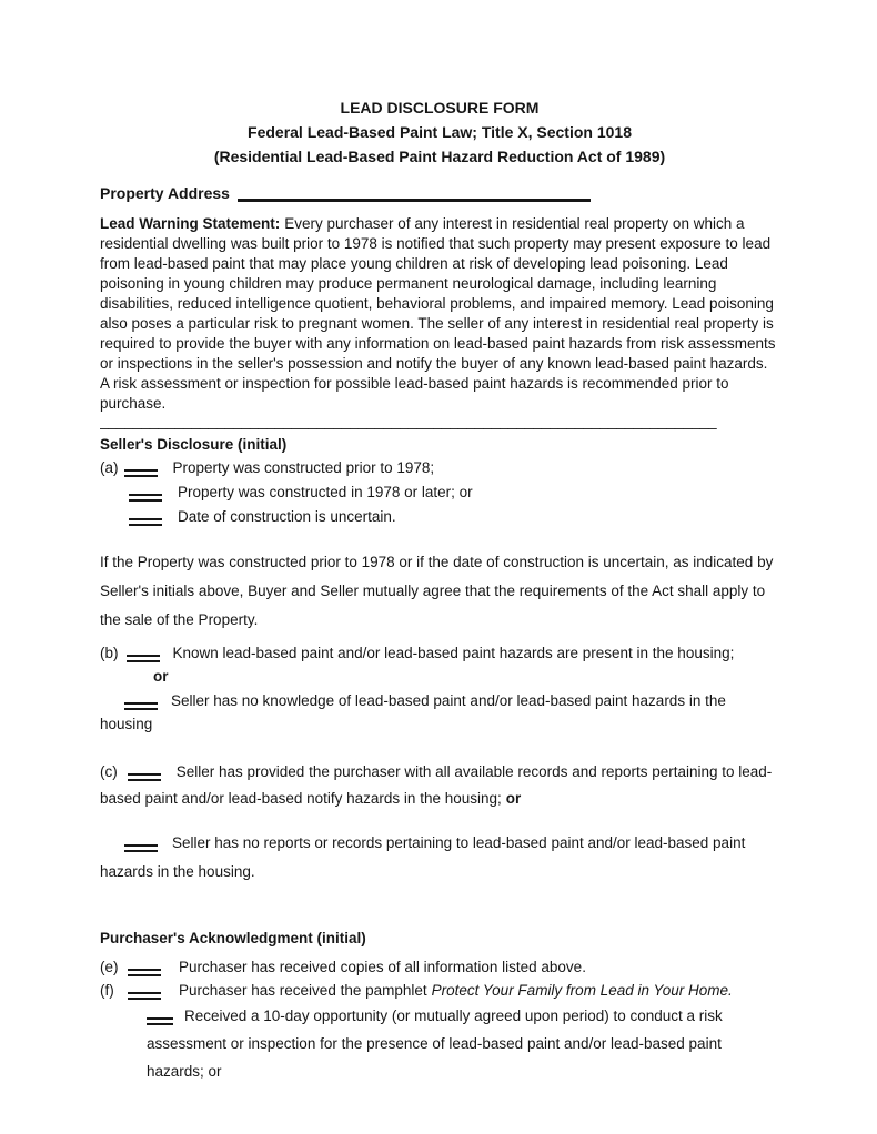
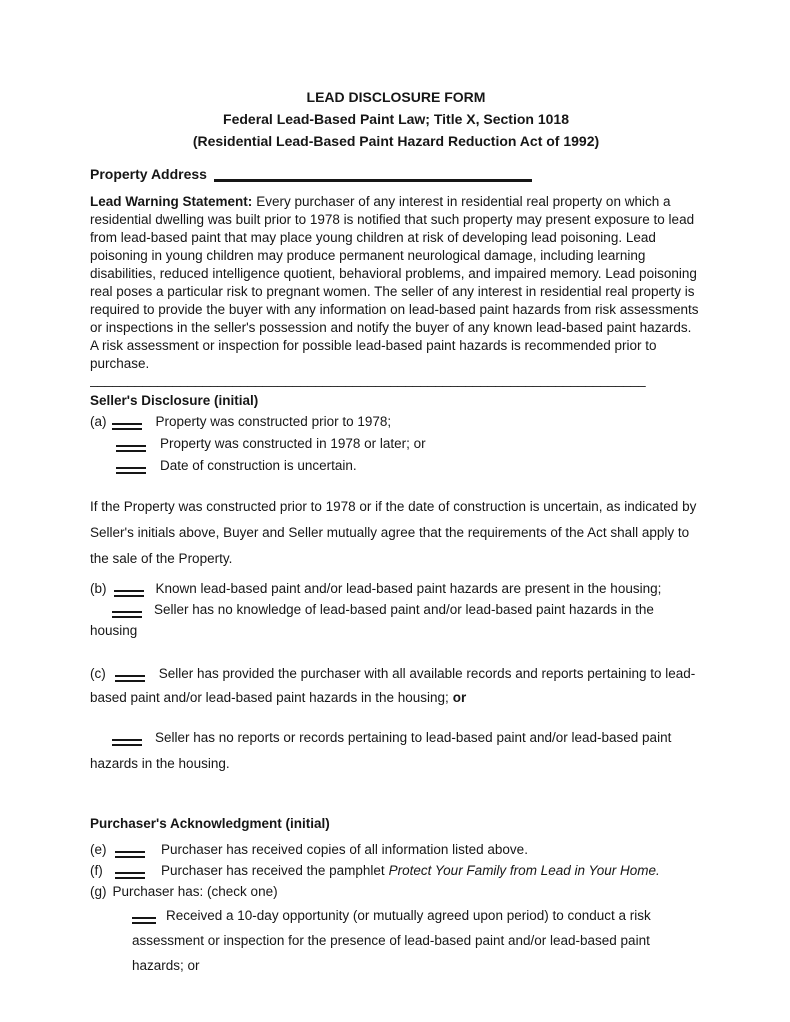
  LEAD DISCLOSURE FORM
  Federal Lead-Based Paint Law; Title X, Section 1018
- (Residential Lead-Based Paint Hazard Reduction Act of 1989)
+ (Residential Lead-Based Paint Hazard Reduction Act of 1992)
  Property Address
- Lead Warning Statement: Every purchaser of any interest in residential real property on which a residential dwelling was built prior to 1978 is notified that such property may present exposure to lead from lead-based paint that may place young children at risk of developing lead poisoning. Lead poisoning in young children may produce permanent neurological damage, including learning disabilities, reduced intelligence quotient, behavioral problems, and impaired memory. Lead poisoning also poses a particular risk to pregnant women. The seller of any interest in residential real property is required to provide the buyer with any information on lead-based paint hazards from risk assessments or inspections in the seller's possession and notify the buyer of any known lead-based paint hazards. A risk assessment or inspection for possible lead-based paint hazards is recommended prior to purchase.
+ Lead Warning Statement: Every purchaser of any interest in residential real property on which a residential dwelling was built prior to 1978 is notified that such property may present exposure to lead from lead-based paint that may place young children at risk of developing lead poisoning. Lead poisoning in young children may produce permanent neurological damage, including learning disabilities, reduced intelligence quotient, behavioral problems, and impaired memory. Lead poisoning real poses a particular risk to pregnant women. The seller of any interest in residential real property is required to provide the buyer with any information on lead-based paint hazards from risk assessments or inspections in the seller's possession and notify the buyer of any known lead-based paint hazards. A risk assessment or inspection for possible lead-based paint hazards is recommended prior to purchase.
  __________________________________________________________________________
  Seller's Disclosure (initial)
  (a) Property was constructed prior to 1978;
  Property was constructed in 1978 or later; or
  Date of construction is uncertain.
  If the Property was constructed prior to 1978 or if the date of construction is uncertain, as indicated by Seller's initials above, Buyer and Seller mutually agree that the requirements of the Act shall apply to the sale of the Property.
  (b) Known lead-based paint and/or lead-based paint hazards are present in the housing;
- or
  Seller has no knowledge of lead-based paint and/or lead-based paint hazards in the housing
- (c) Seller has provided the purchaser with all available records and reports pertaining to lead-based paint and/or lead-based notify hazards in the housing; or
+ (c) Seller has provided the purchaser with all available records and reports pertaining to lead-based paint and/or lead-based paint hazards in the housing; or
  Seller has no reports or records pertaining to lead-based paint and/or lead-based paint hazards in the housing.
  Purchaser's Acknowledgment (initial)
  (e) Purchaser has received copies of all information listed above.
  (f) Purchaser has received the pamphlet Protect Your Family from Lead in Your Home.
+ (g) Purchaser has: (check one)
  Received a 10-day opportunity (or mutually agreed upon period) to conduct a risk assessment or inspection for the presence of lead-based paint and/or lead-based paint hazards; or
